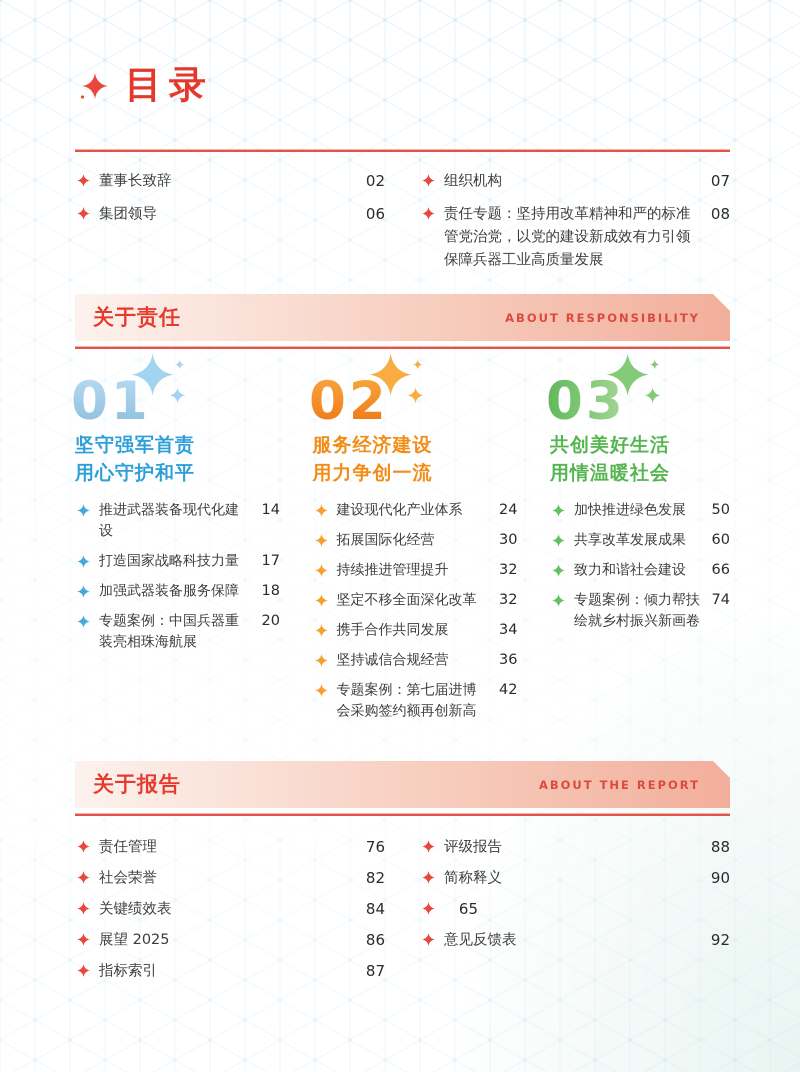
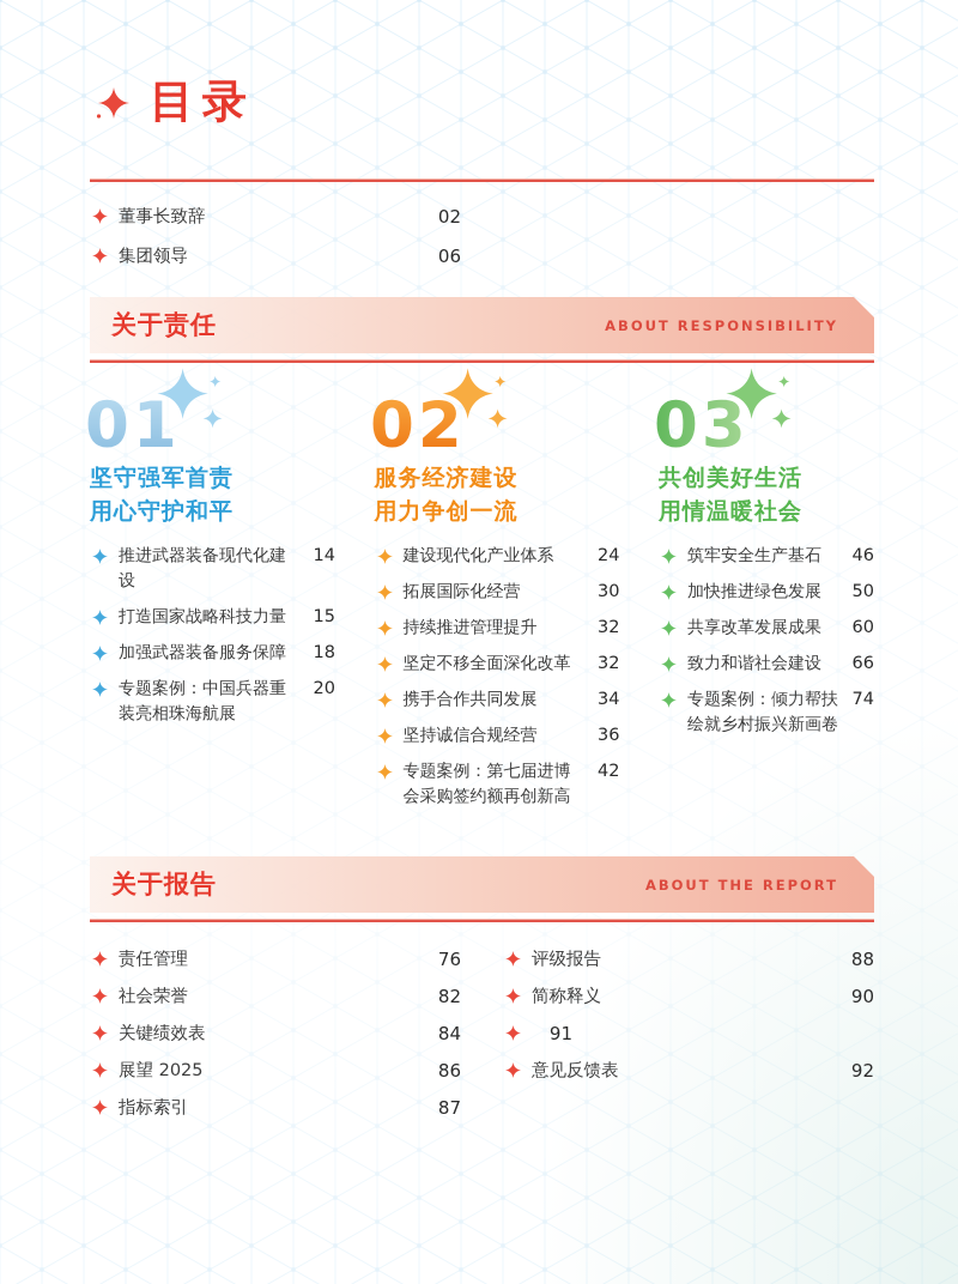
  目录
  董事长致辞
  02
  集团领导
  06
- 组织机构
- 07
- 责任专题：坚持用改革精神和严的标准管党治党，以党的建设新成效有力引领保障兵器工业高质量发展
- 08
  关于责任
  ABOUT RESPONSIBILITY
  01
  坚守强军首责
  用心守护和平
  推进武器装备现代化建设
  14
  打造国家战略科技力量
- 17
+ 15
  加强武器装备服务保障
  18
  专题案例：中国兵器重装亮相珠海航展
  20
  02
  服务经济建设
  用力争创一流
  建设现代化产业体系
  24
  拓展国际化经营
  30
  持续推进管理提升
  32
  坚定不移全面深化改革
  32
  携手合作共同发展
  34
  坚持诚信合规经营
  36
  专题案例：第七届进博会采购签约额再创新高
  42
  03
  共创美好生活
  用情温暖社会
+ 筑牢安全生产基石
+ 46
  加快推进绿色发展
  50
  共享改革发展成果
  60
  致力和谐社会建设
  66
  专题案例：倾力帮扶绘就乡村振兴新画卷
  74
  关于报告
  ABOUT THE REPORT
  责任管理
  76
  社会荣誉
  82
  关键绩效表
  84
  展望 2025
  86
  指标索引
  87
  评级报告
  88
  简称释义
  90
- 65
+ 91
  意见反馈表
  92
